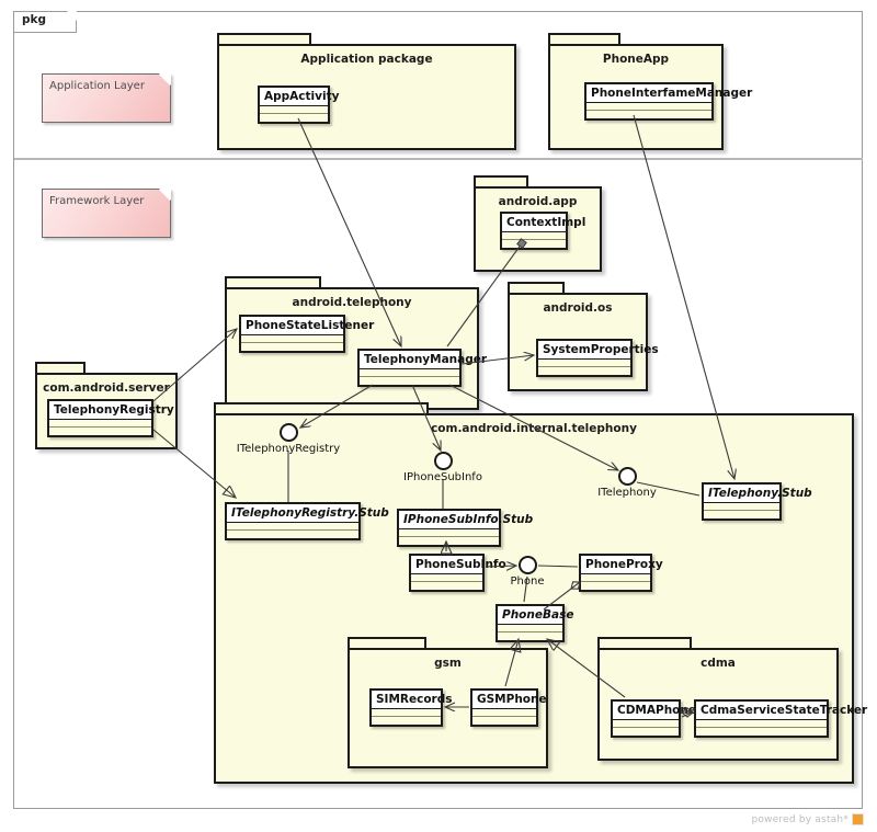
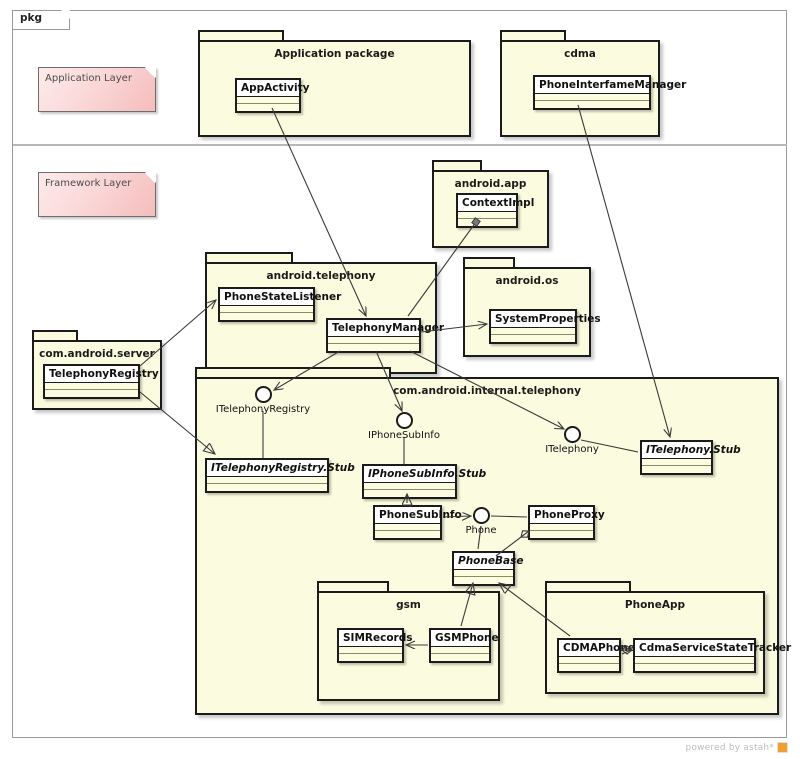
  pkg
  Application Layer
  Framework Layer
  Application package
- PhoneApp
+ cdma
  android.app
  android.telephony
  android.os
  com.android.server
  com.android.internal.telephony
  gsm
- cdma
+ PhoneApp
  AppActivit
  PhoneInterfameMa
  ContextIm
  PhoneStateList
  TelephonyMana
  SystemProper
  TelephonyRegis
  ITelephonyRegistry.S
  IPhoneSubInfo.
  ITelephony.
  PhoneSubI
  PhoneProx
  PhoneBas
  SIMRecord
  GSMPhon
  CDMAPho
  CdmaServiceStateTr
  ITelephonyRegistry
  IPhoneSubInfo
  ITelephony
  Phone
  powered by astah*
